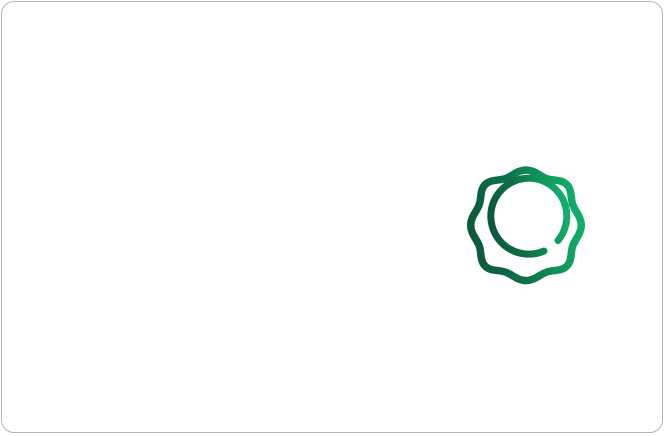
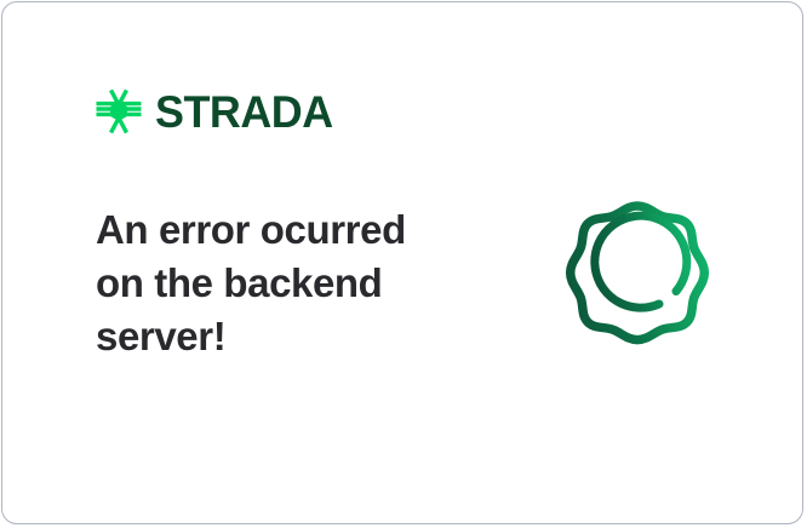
+ STRADA
+ An error ocurred
+ on the backend
+ server!
